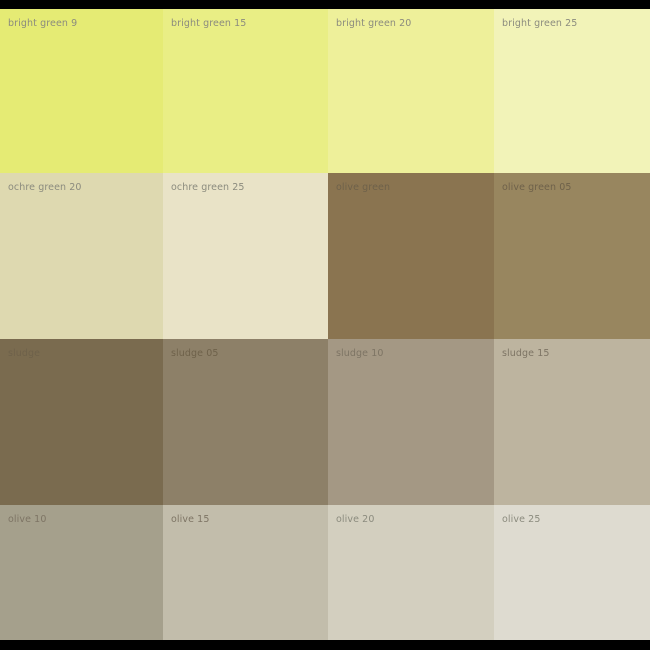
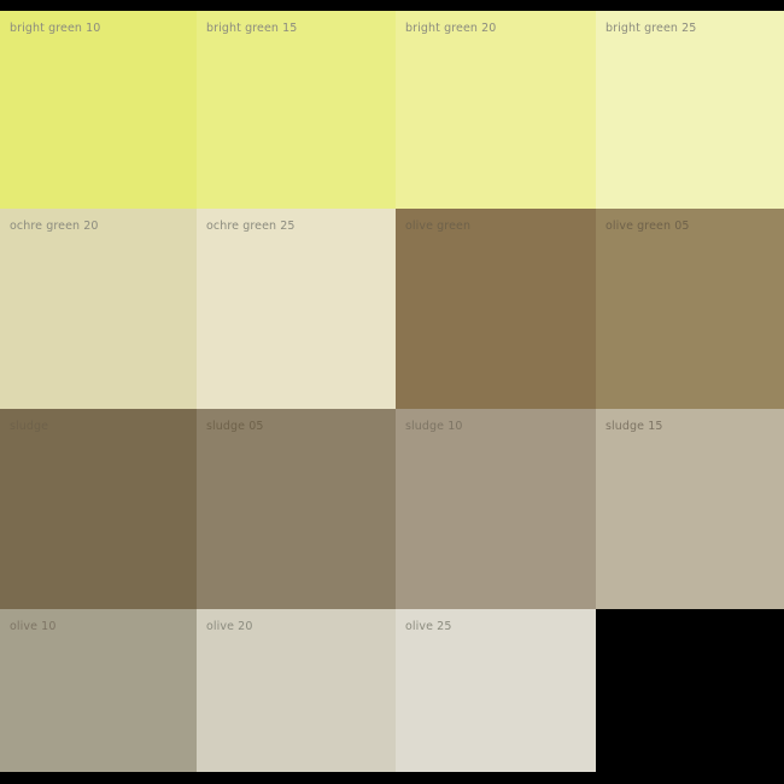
- bright green 9
+ bright green 10
  bright green 15
  bright green 20
  bright green 25
  ochre green 20
  ochre green 25
  olive green
  olive green 05
  sludge 05
  sludge 10
  sludge 15
  olive 10
- olive 15
  olive 20
  olive 25
